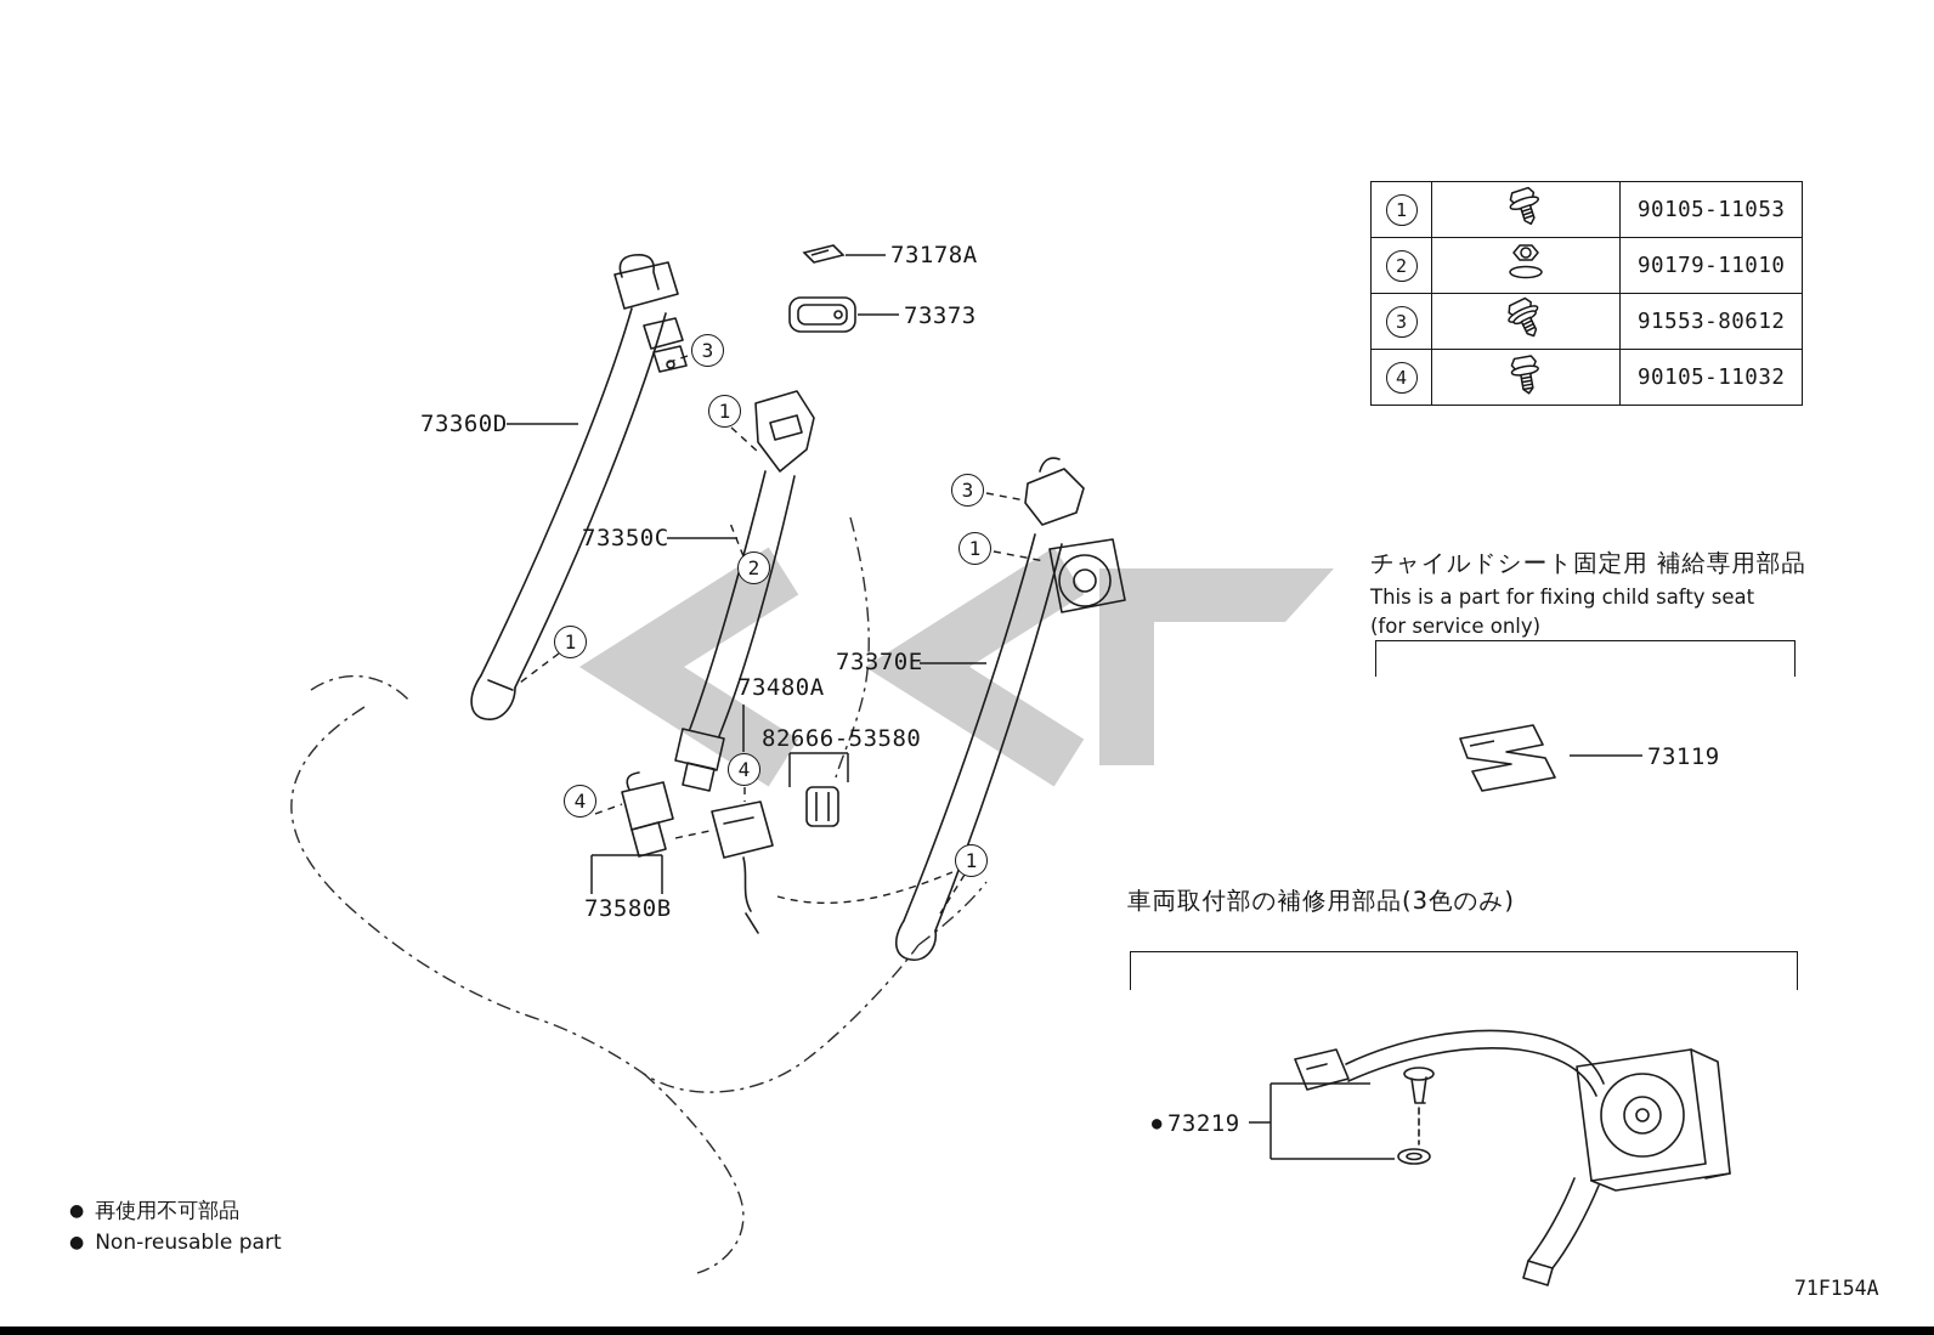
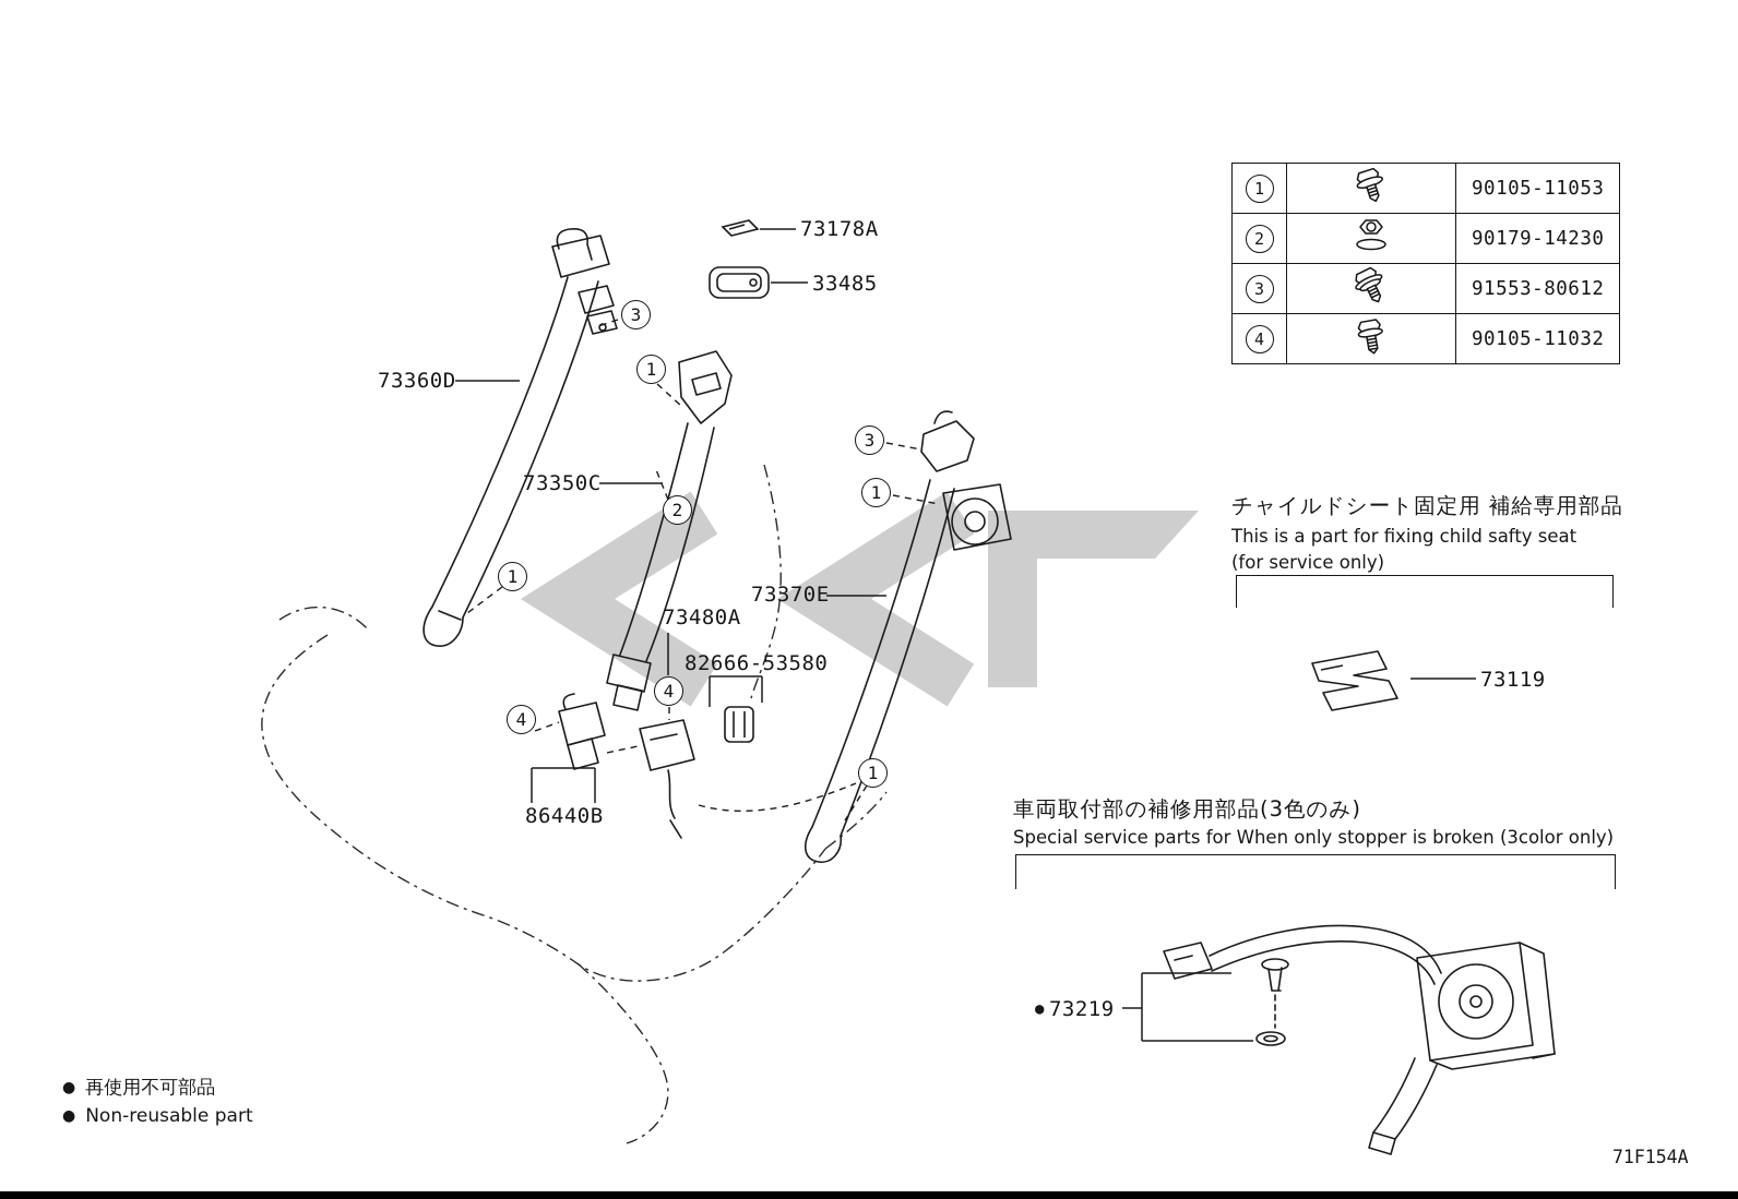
  73178A
- 73373
+ 33485
  73360D
  73350C
  73370E
  73480A
  82666-53580
- 73580B
+ 86440B
  73119
  ● 73219
  3
  1
  2
  1
  3
  1
  4
  4
  1
  1		90105-11053
- 2		90179-11010
+ 2		90179-14230
  3		91553-80612
  4		90105-11032
  チャイルドシート固定用 補給専用部品
  This is a part for fixing child safty seat
  (for service only)
  車両取付部の補修用部品(3色のみ)
+ Special service parts for When only stopper is broken (3color only)
  ●
  再使用不可部品
  ●
  Non-reusable part
  71F154A
